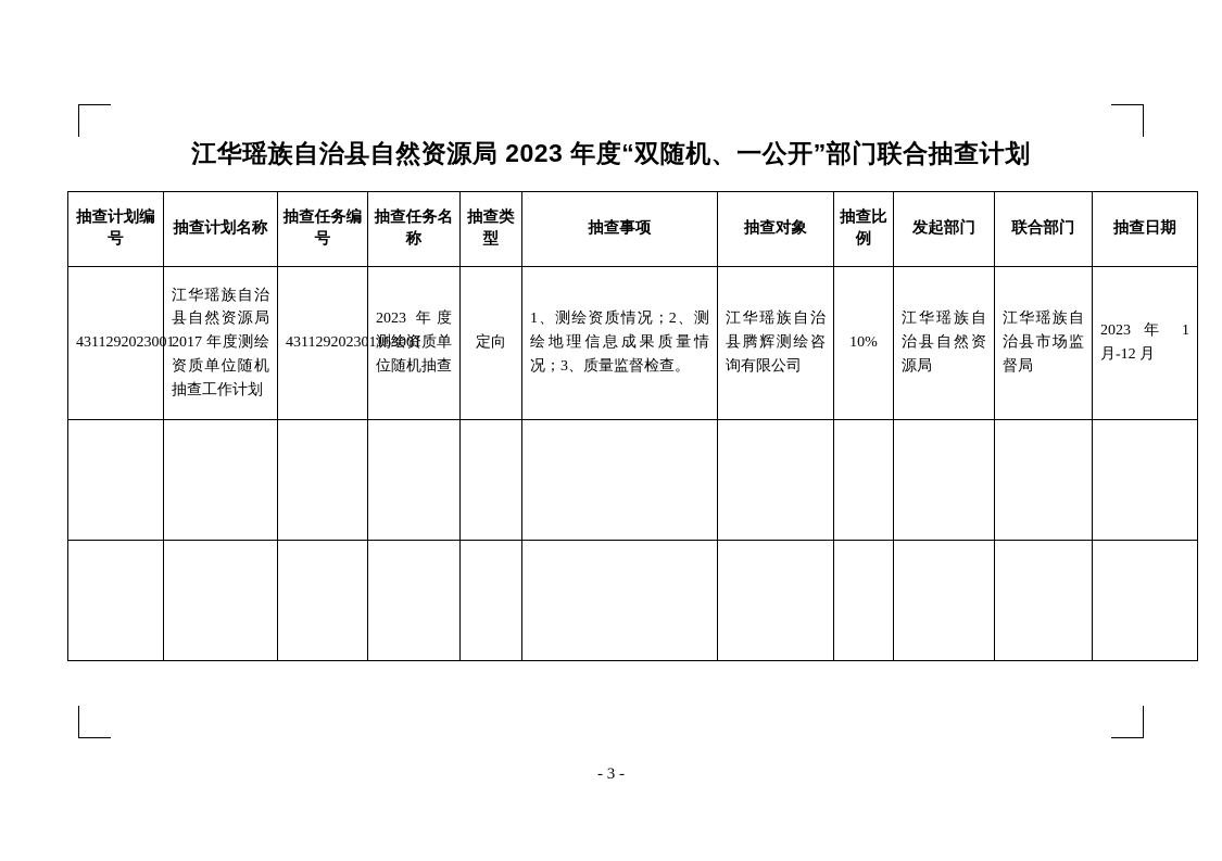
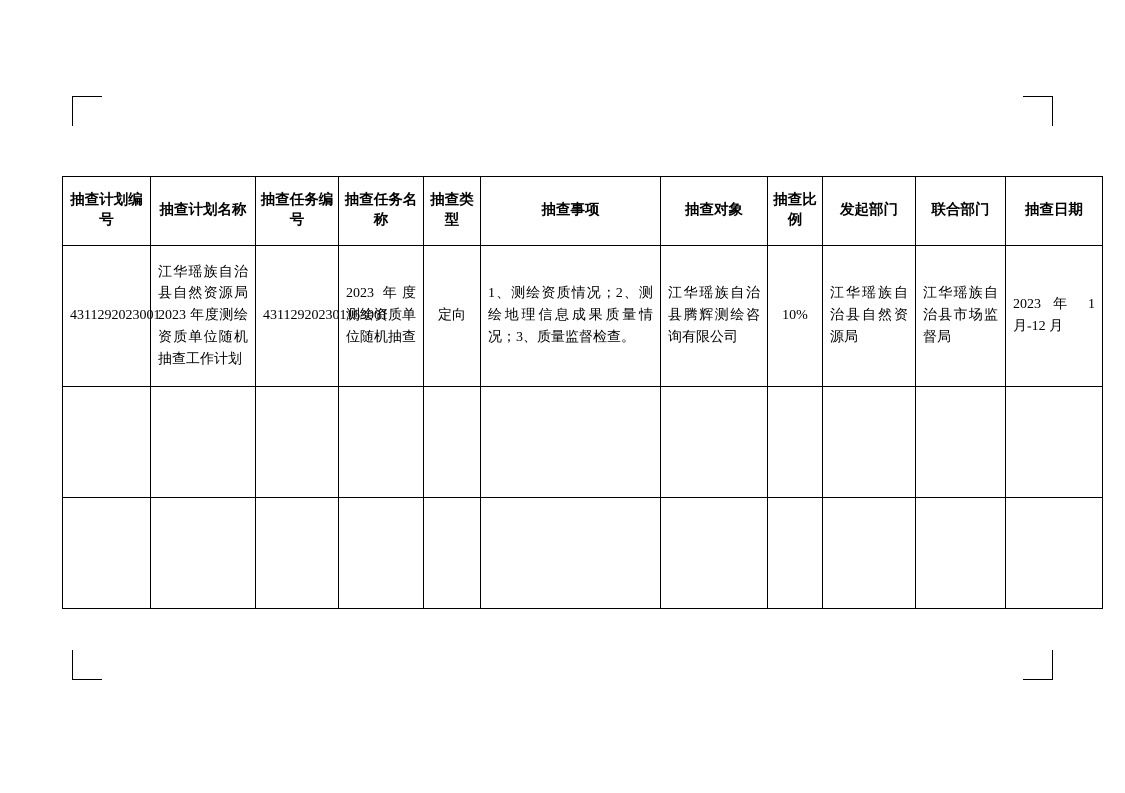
- 江华瑶族自治县自然资源局 2023 年度“双随机、一公开”部门联合抽查计划
  抽查计划编号	抽查计划名称	抽查任务编号	抽查任务名称	抽查类型	抽查事项	抽查对象	抽查比例	发起部门	联合部门	抽查日期
- 4311292023001	江华瑶族自治县自然资源局 2017 年度测绘资质单位随机抽查工作计划	431129202301	2023 年度测绘资质单位随机抽查	定向	1、测绘资质情况；2、测绘地理信息成果质量情况；3、质量监督检查。	江华瑶族自治县腾辉测绘咨询有限公司	10%	江华瑶族自治县自然资源局	江华瑶族自治县市场监督局	2023 年 1 月-12 月
+ 4311292023001	江华瑶族自治县自然资源局 2023 年度测绘资质单位随机抽查工作计划	431129202301	2023 年度测绘资质单位随机抽查	定向	1、测绘资质情况；2、测绘地理信息成果质量情况；3、质量监督检查。	江华瑶族自治县腾辉测绘咨询有限公司	10%	江华瑶族自治县自然资源局	江华瑶族自治县市场监督局	2023 年 1 月-12 月
- - 3 -
